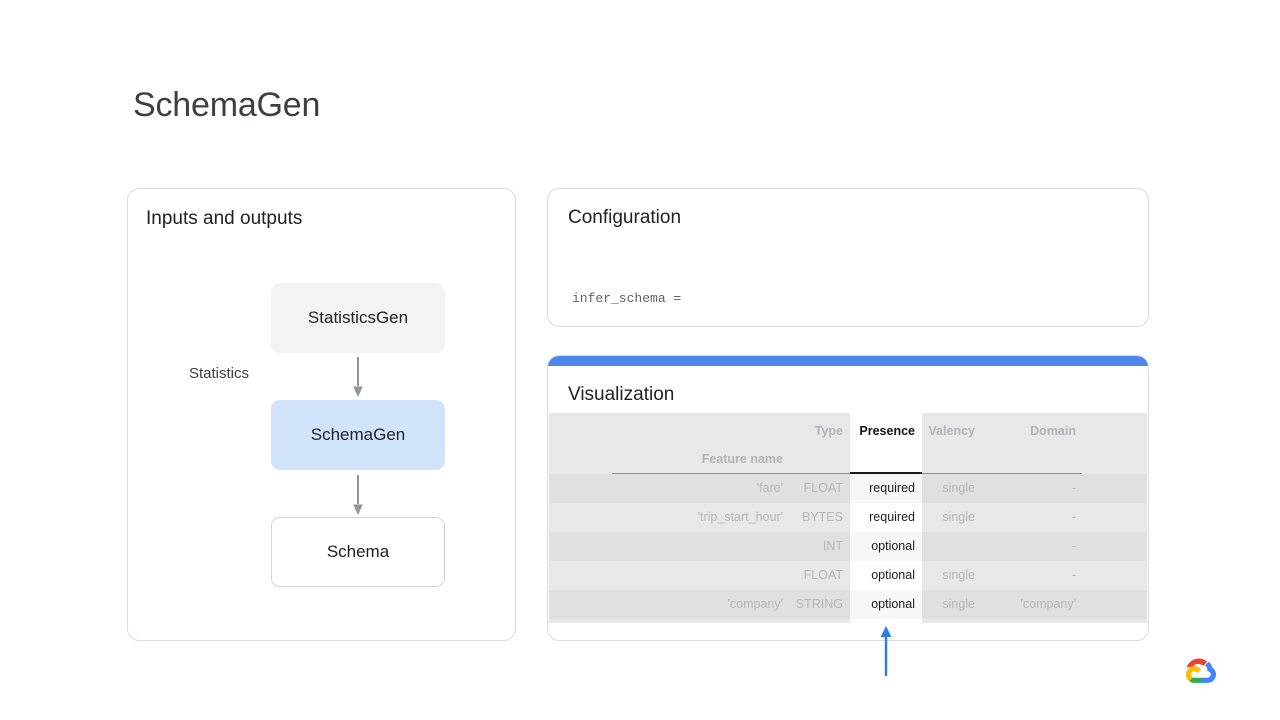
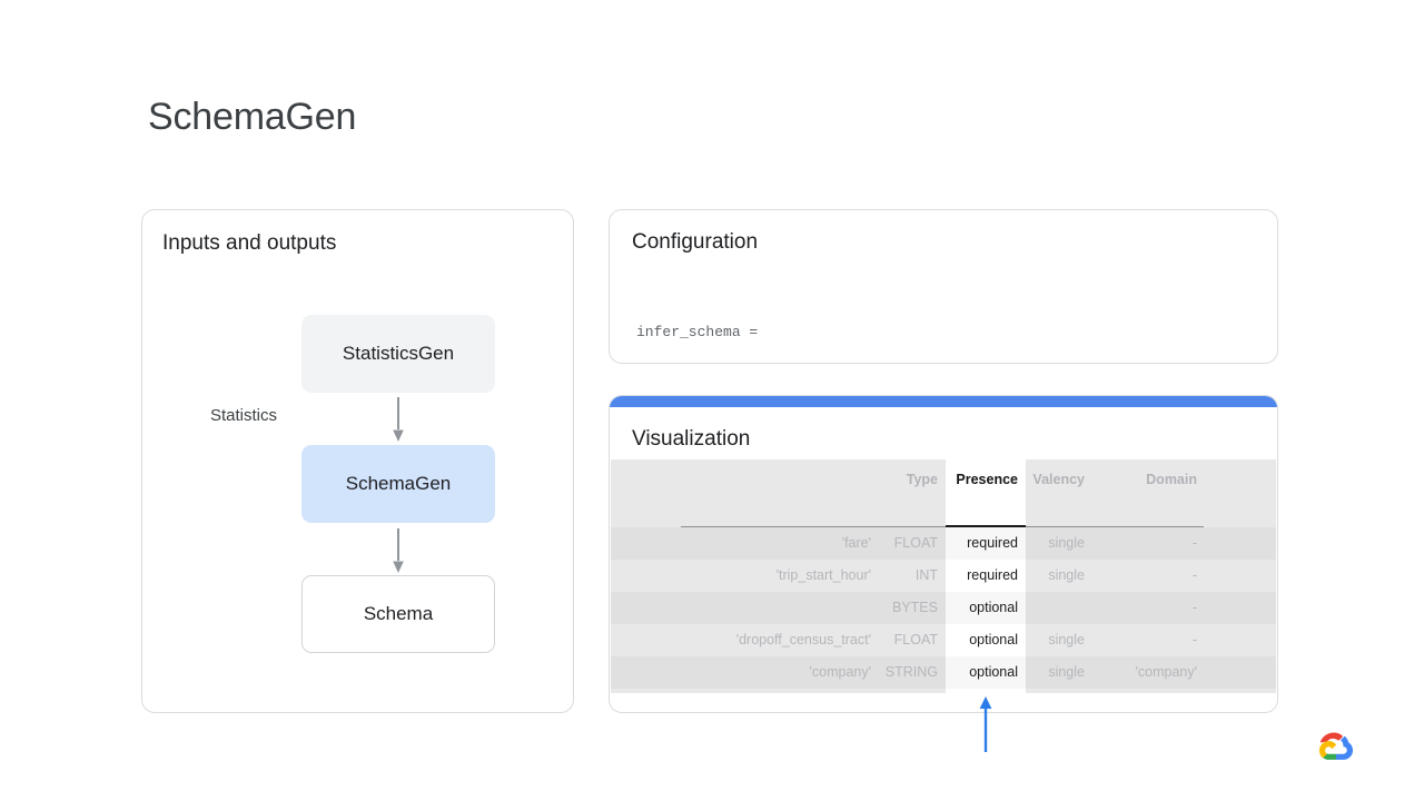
  SchemaGen
  Inputs and outputs
  StatisticsGen
  Statistics
  SchemaGen
  Schema
  Configuration
  infer_schema =
  Visualization
  Type
  Presence
  Valency
  Domain
- Feature name
  'fare'
  FLOAT
  required
  single
  -
  'trip_start_hour'
- BYTES
+ INT
  required
  single
  -
- INT
+ BYTES
  optional
  -
+ 'dropoff_census_tract'
  FLOAT
  optional
  single
  -
  'company'
  STRING
  optional
  single
  'company'
